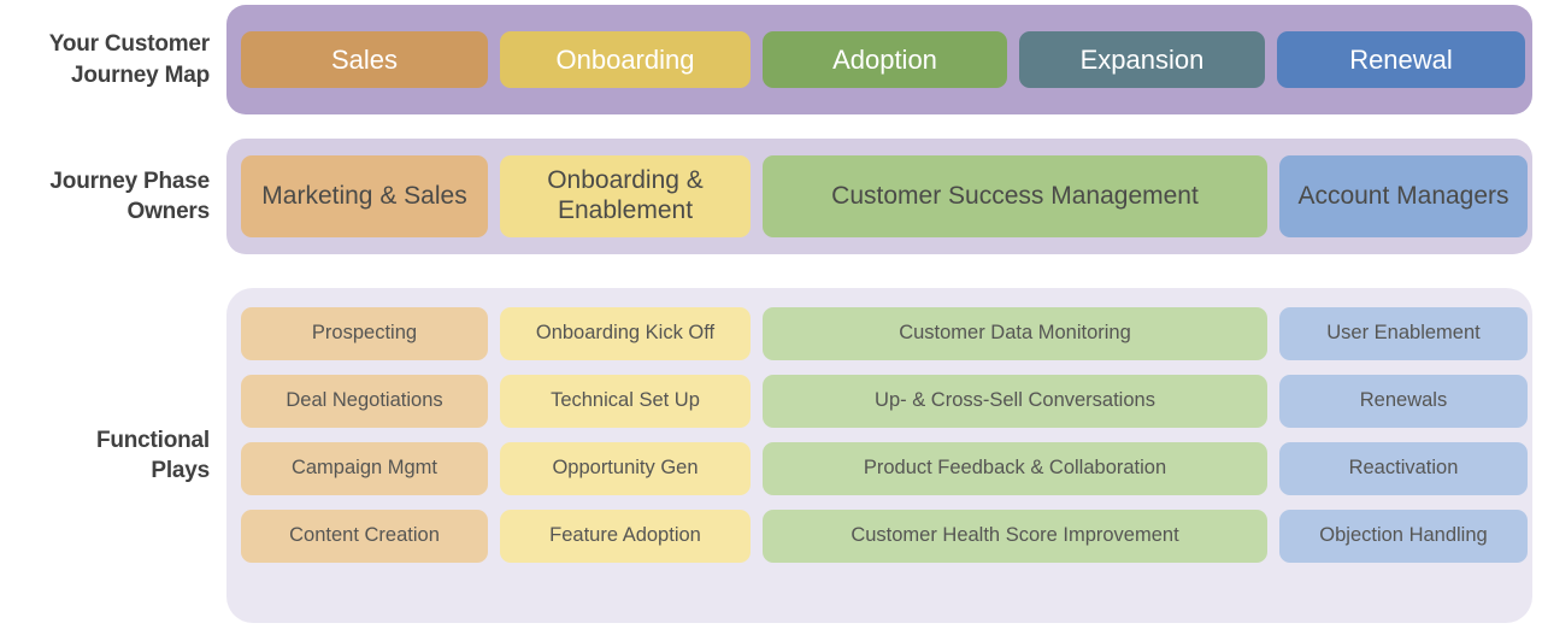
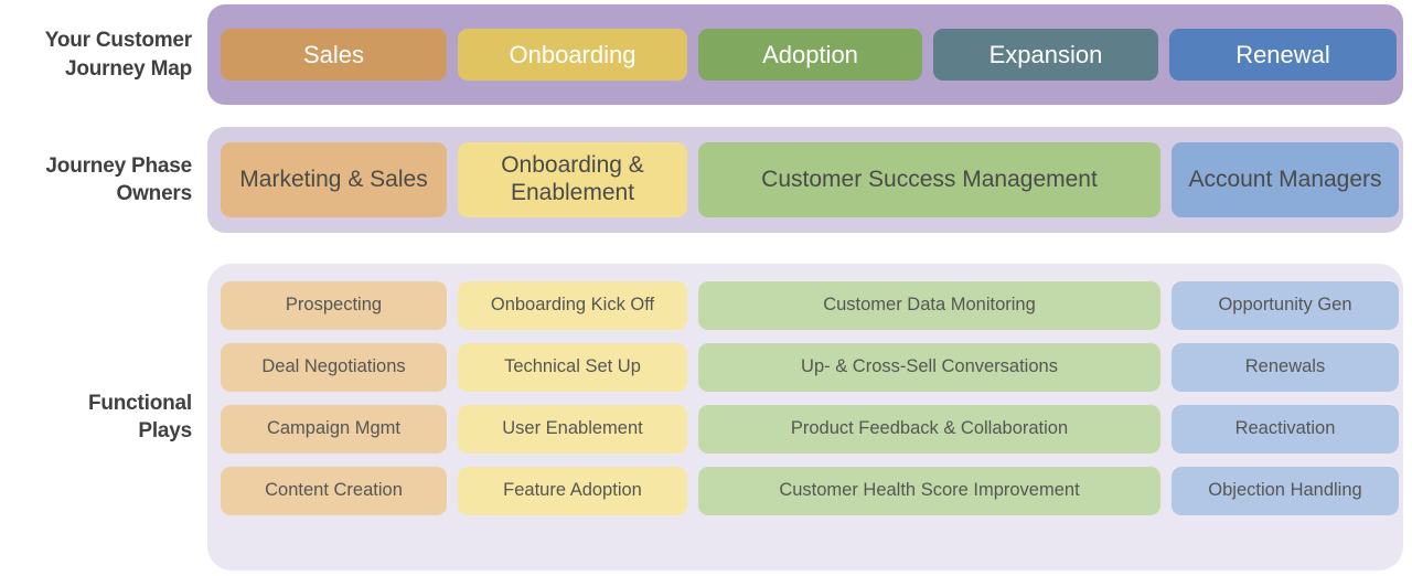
  Your Customer
  Journey Map
  Sales
  Onboarding
  Adoption
  Expansion
  Renewal
  Journey Phase
  Owners
  Marketing & Sales
  Onboarding & Enablement
  Customer Success Management
  Account Managers
  Functional
  Plays
  Prospecting
  Onboarding Kick Off
  Customer Data Monitoring
- User Enablement
+ Opportunity Gen
  Deal Negotiations
  Technical Set Up
  Up- & Cross-Sell Conversations
  Renewals
  Campaign Mgmt
- Opportunity Gen
+ User Enablement
  Product Feedback & Collaboration
  Reactivation
  Content Creation
  Feature Adoption
  Customer Health Score Improvement
  Objection Handling
